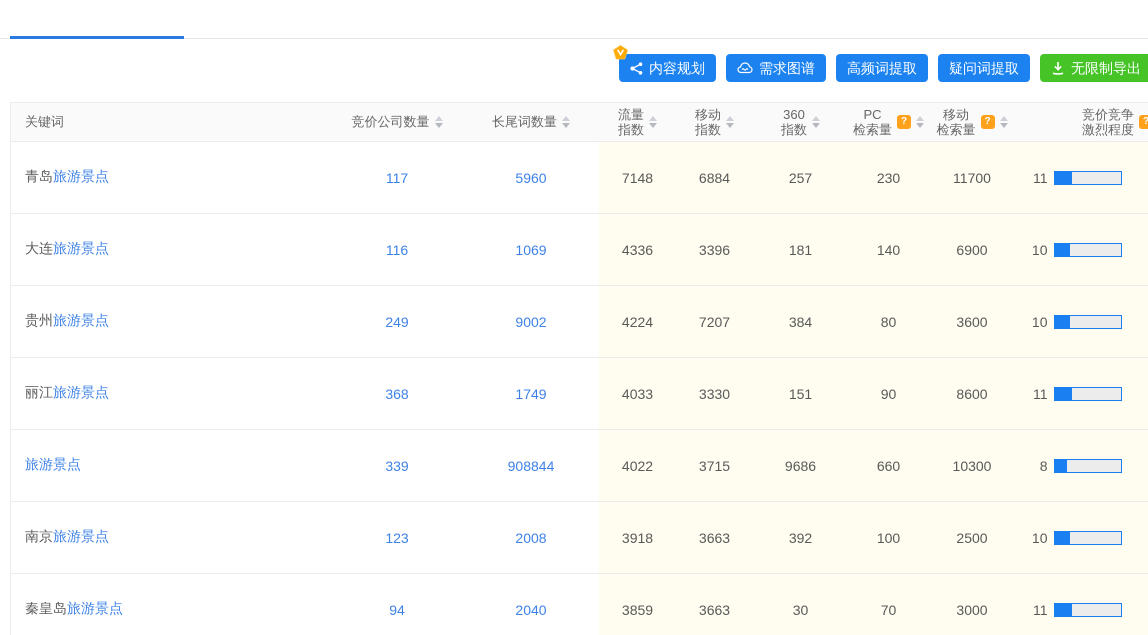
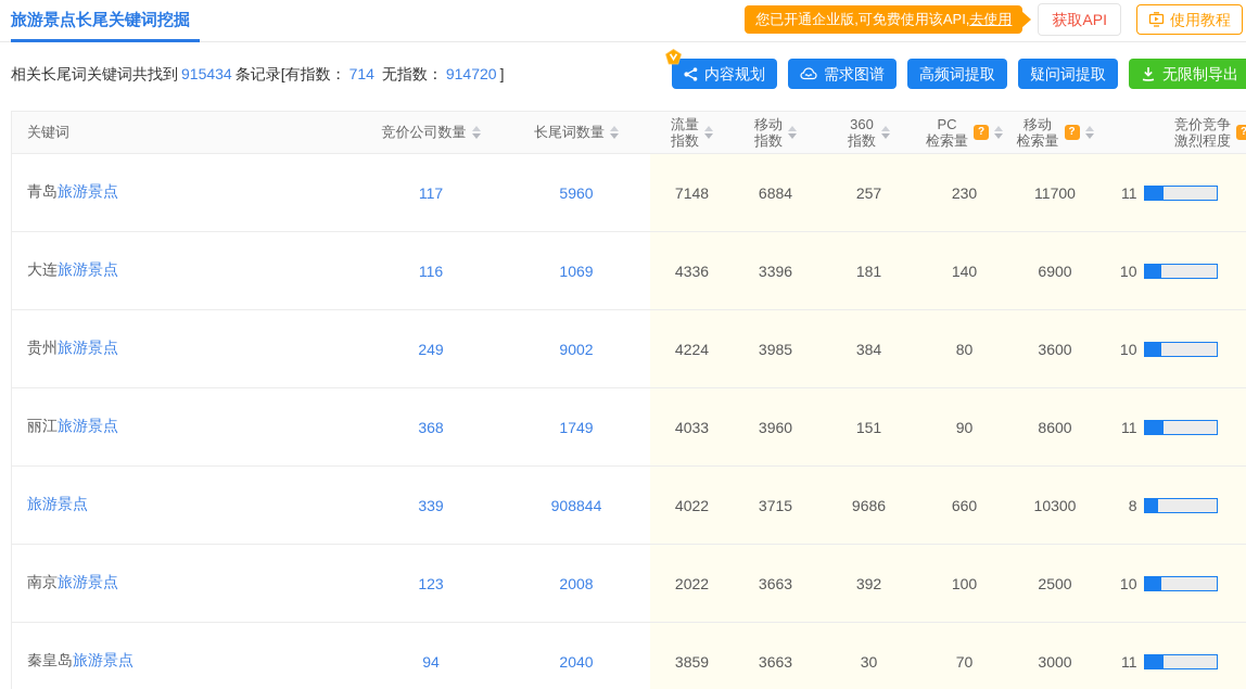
+ 旅游景点长尾关键词挖掘
+ 您已开通企业版,可免费使用该API,去使用
+ 获取API
+ 使用教程
+ 相关长尾词关键词共找到 915434 条记录[有指数： 714 无指数： 914720 ]
  内容规划
  需求图谱
  高频词提取
  疑问词提取
  无限制导出
  关键词	竞价公司数量	长尾词数量	流量指数	移动指数	360指数	PC检索量	移动检索量	竞价竞争激烈程度
  青岛旅游景点	117	5960	7148	6884	257	230	11700	11
  大连旅游景点	116	1069	4336	3396	181	140	6900	10
- 贵州旅游景点	249	9002	4224	7207	384	80	3600	10
+ 贵州旅游景点	249	9002	4224	3985	384	80	3600	10
- 丽江旅游景点	368	1749	4033	3330	151	90	8600	11
+ 丽江旅游景点	368	1749	4033	3960	151	90	8600	11
  旅游景点	339	908844	4022	3715	9686	660	10300	8
- 南京旅游景点	123	2008	3918	3663	392	100	2500	10
+ 南京旅游景点	123	2008	2022	3663	392	100	2500	10
  秦皇岛旅游景点	94	2040	3859	3663	30	70	3000	11
